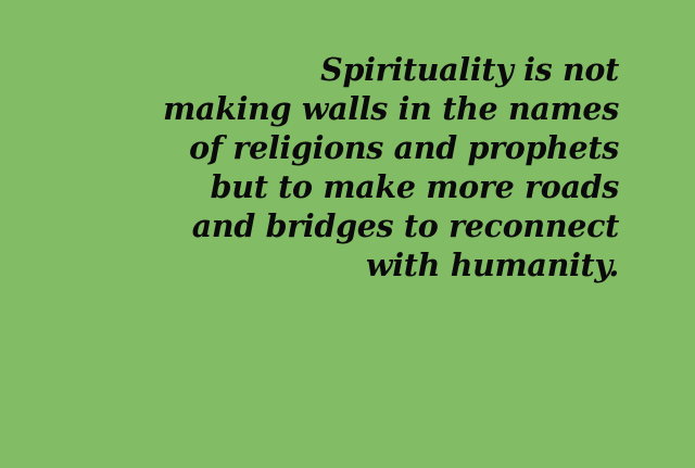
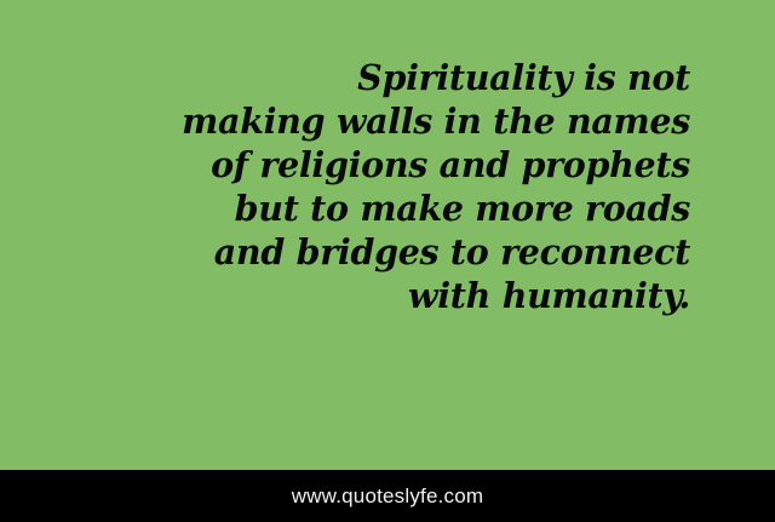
  Spirituality is not
  making walls in the names
  of religions and prophets
  but to make more roads
  and bridges to reconnect
  with humanity.
+ www.quoteslyfe.com
